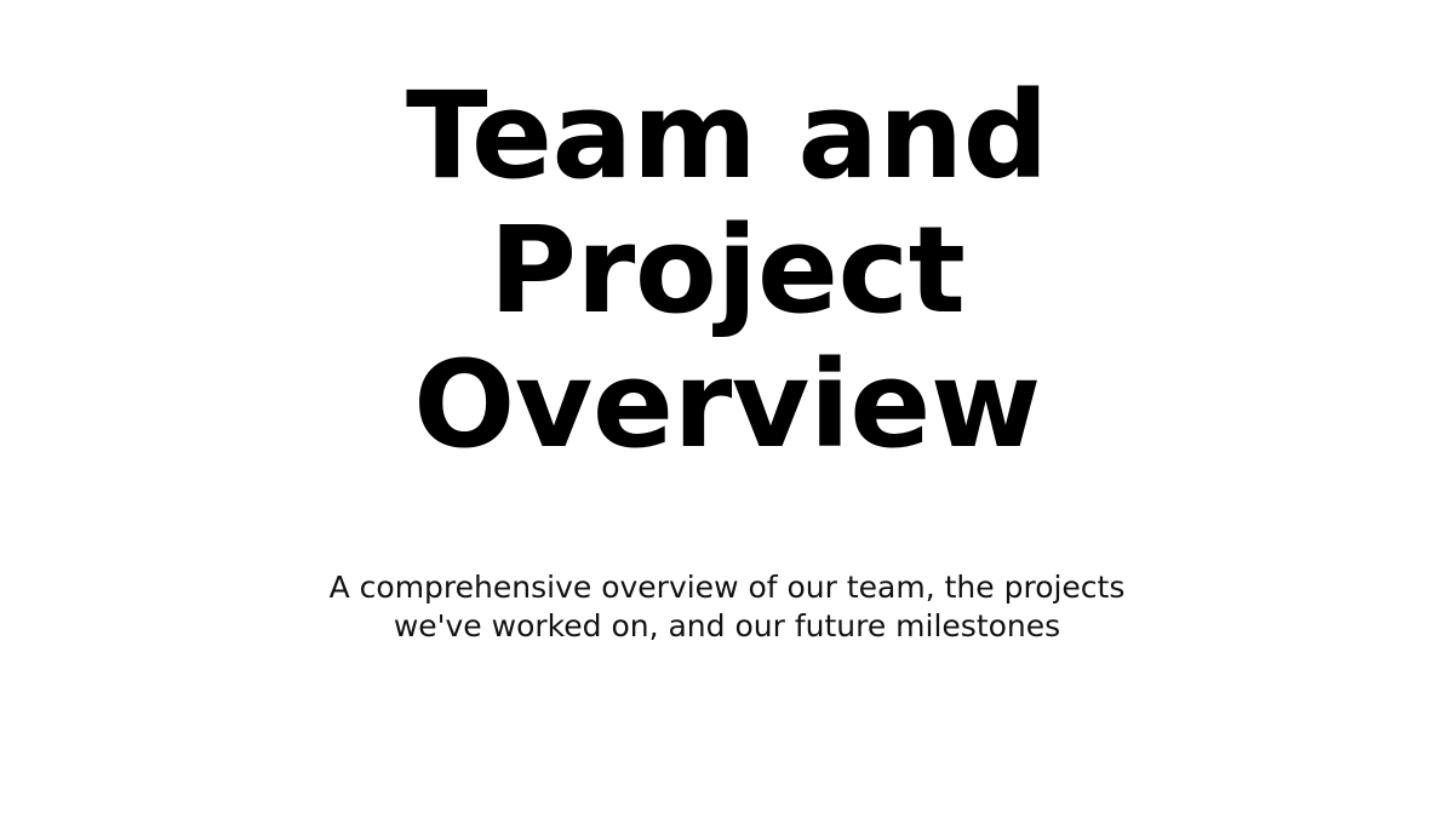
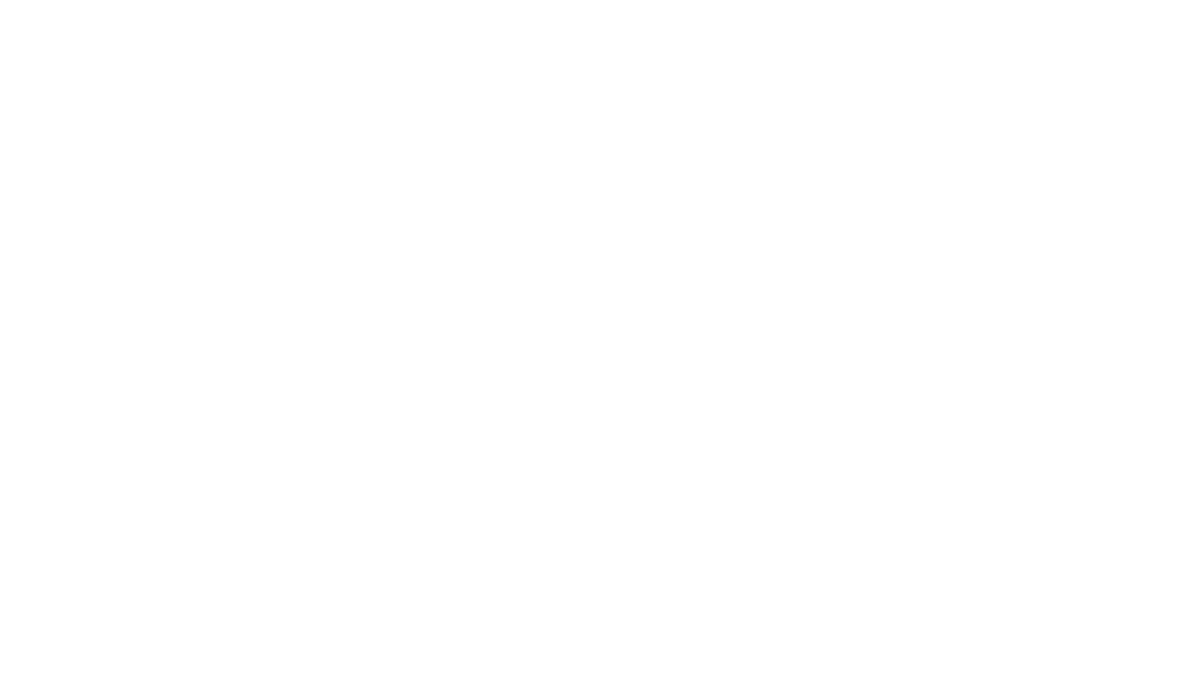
- Team and Project Overview
- A comprehensive overview of our team, the projects we've worked on, and our future milestones
